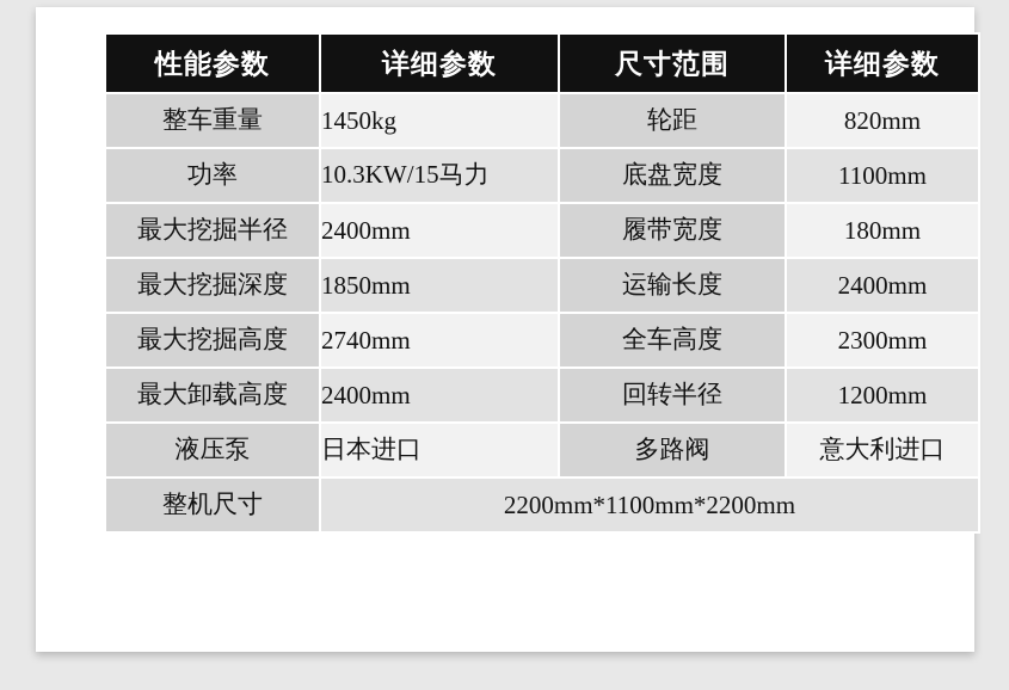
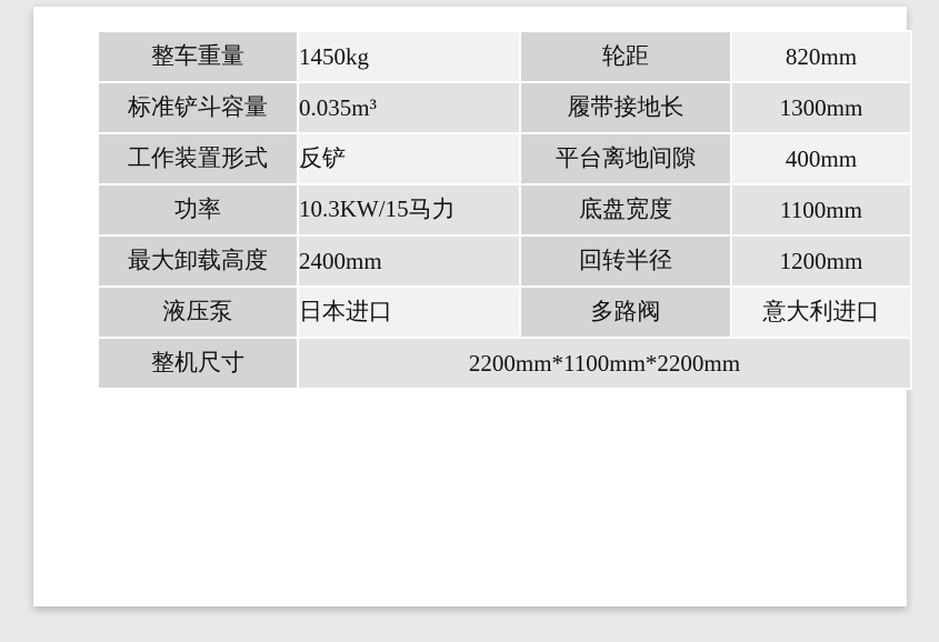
- 性能参数	详细参数	尺寸范围	详细参数
  整车重量	1450kg	轮距	820mm
+ 标准铲斗容量	0.035m³	履带接地长	1300mm
+ 工作装置形式	反铲	平台离地间隙	400mm
  功率	10.3KW/15马力	底盘宽度	1100mm
- 最大挖掘半径	2400mm	履带宽度	180mm
- 最大挖掘深度	1850mm	运输长度	2400mm
- 最大挖掘高度	2740mm	全车高度	2300mm
  最大卸载高度	2400mm	回转半径	1200mm
  液压泵	日本进口	多路阀	意大利进口
  整机尺寸	2200mm*1100mm*2200mm
